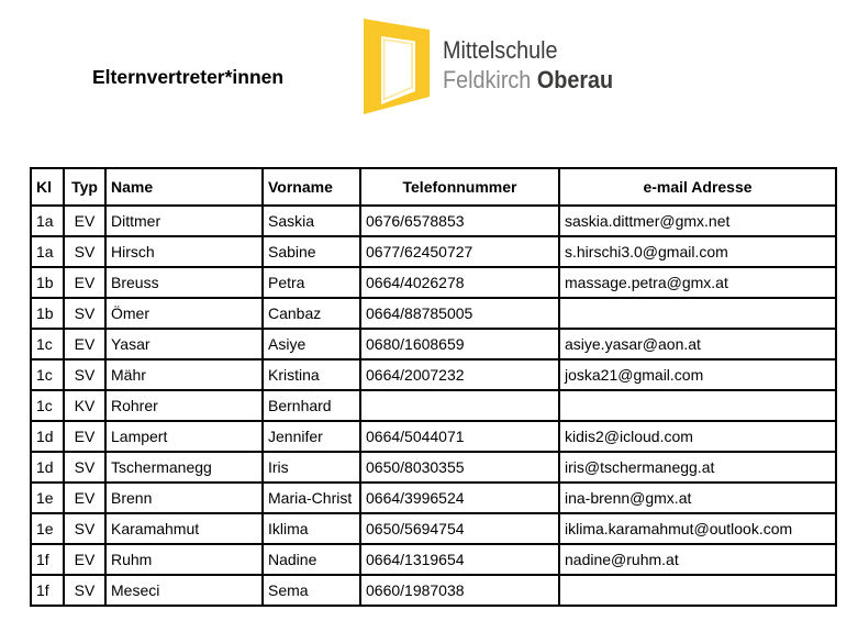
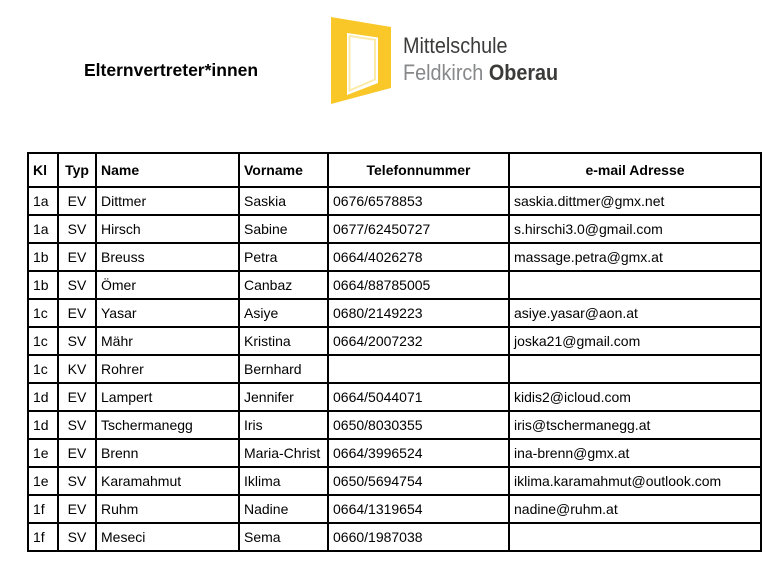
  Elternvertreter*innen
  Mittelschule
  Feldkirch Oberau
  Kl	Typ	Name	Vorname	Telefonnummer	e-mail Adresse
  1a	EV	Dittmer	Saskia	0676/6578853	saskia.dittmer@gmx.net
  1a	SV	Hirsch	Sabine	0677/62450727	s.hirschi3.0@gmail.com
  1b	EV	Breuss	Petra	0664/4026278	massage.petra@gmx.at
  1b	SV	Ömer	Canbaz	0664/88785005
- 1c	EV	Yasar	Asiye	0680/1608659	asiye.yasar@aon.at
+ 1c	EV	Yasar	Asiye	0680/2149223	asiye.yasar@aon.at
  1c	SV	Mähr	Kristina	0664/2007232	joska21@gmail.com
  1c	KV	Rohrer	Bernhard
  1d	EV	Lampert	Jennifer	0664/5044071	kidis2@icloud.com
  1d	SV	Tschermanegg	Iris	0650/8030355	iris@tschermanegg.at
  1e	EV	Brenn	Maria-Christ	0664/3996524	ina-brenn@gmx.at
  1e	SV	Karamahmut	Iklima	0650/5694754	iklima.karamahmut@outlook.com
  1f	EV	Ruhm	Nadine	0664/1319654	nadine@ruhm.at
  1f	SV	Meseci	Sema	0660/1987038
